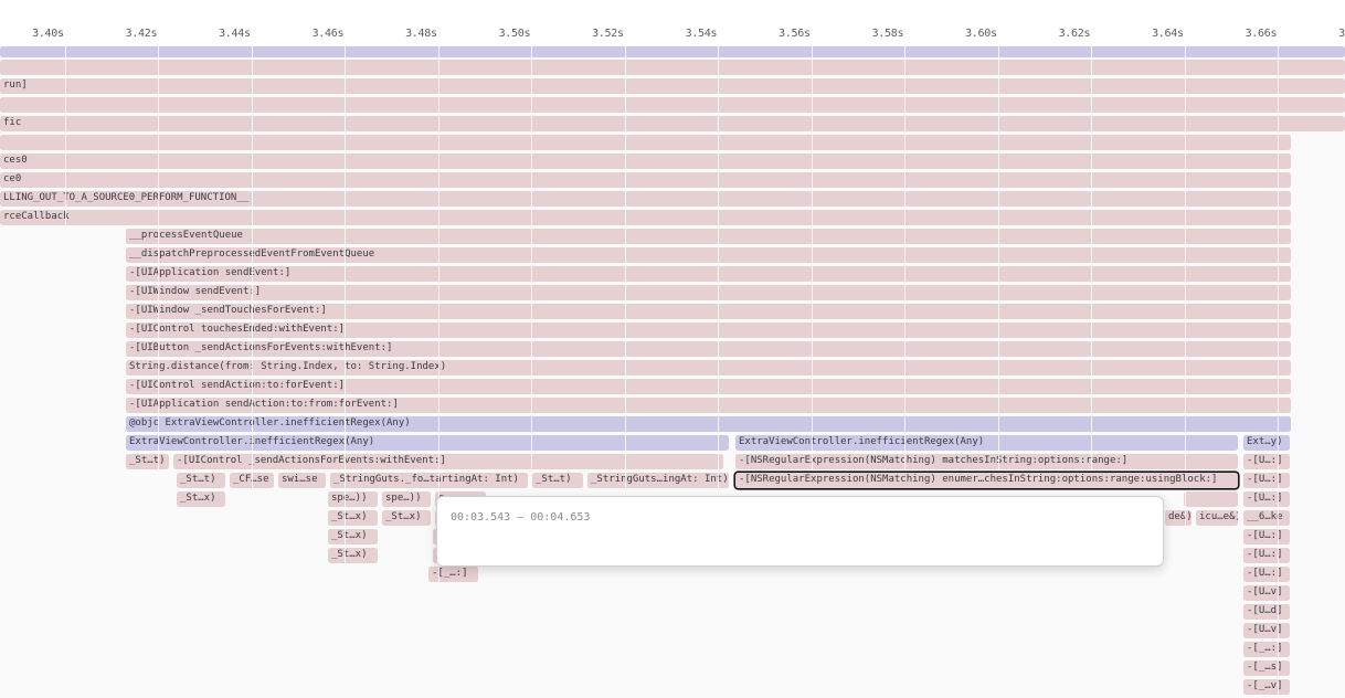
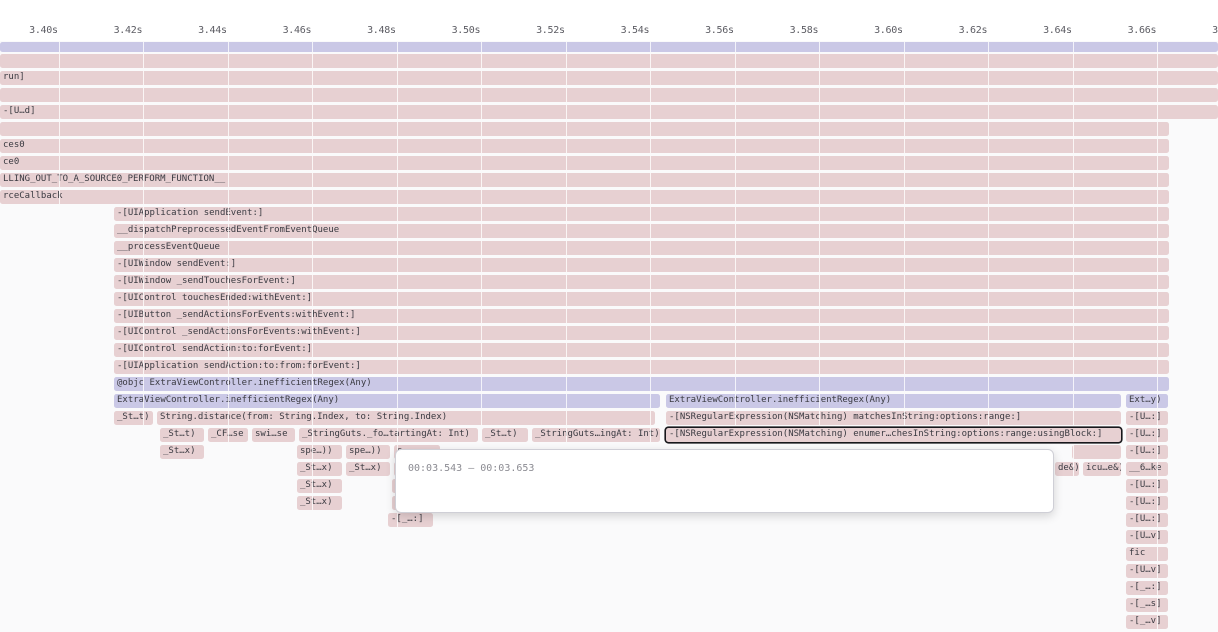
  3.40s
  3.42s
  3.44s
  3.46s
  3.48s
  3.50s
  3.52s
  3.54s
  3.56s
  3.58s
  3.60s
  3.62s
  3.64s
  3.66s
  run]
- fic
+ -[U…d]
  ces0
  ce0
  LLING_OUT_TO_A_SOURCE0_PERFORM_FUNCTION__
  rceCallback
- __processEventQueue
+ -[UIApplication sendEvent:]
  __dispatchPreprocessedEventFromEventQueue
- -[UIApplication sendEvent:]
+ __processEventQueue
  -[UIWindow sendEvent:]
  -[UIWindow _sendTouchesForEvent:]
  -[UIControl touchesEnded:withEvent:]
  -[UIButton _sendActionsForEvents:withEvent:]
- String.distance(from: String.Index, to: String.Index)
+ -[UIControl _sendActionsForEvents:withEvent:]
  -[UIControl sendAction:to:forEvent:]
  -[UIApplication sendAction:to:from:forEvent:]
  @objc ExtraViewController.inefficientRegex(Any)
  ExtraViewController.inefficientRegex(Any)
  ExtraViewController.inefficientRegex(Any)
  Ext…y)
  _St…t)
- -[UIControl _sendActionsForEvents:withEvent:]
+ String.distance(from: String.Index, to: String.Index)
  -[NSRegularExpression(NSMatching) matchesInString:options:range:]
  -[U…:]
  _St…t)
  _CF…se
  swi…se
  _StringGuts._fo…tartingAt: Int)
  _St…t)
  _StringGuts…ingAt: Int)
  -[NSRegularExpression(NSMatching) enumer…chesInString:options:range:usingBlock:]
  -[U…:]
  _St…x)
  spe…))
  spe…))
  -[U…:]
  _St…x)
  _St…x)
  de&)
  icu…e&
  __6…ke
  _St…x)
  -[U…:]
  _St…x)
  -[U…:]
  -[_…:]
  -[U…:]
  -[U…v]
- -[U…d]
+ fic
  -[U…v]
  -[_…:]
  -[_…s]
  -[_…v]
- 00:03.543 — 00:04.653
+ 00:03.543 — 00:03.653
